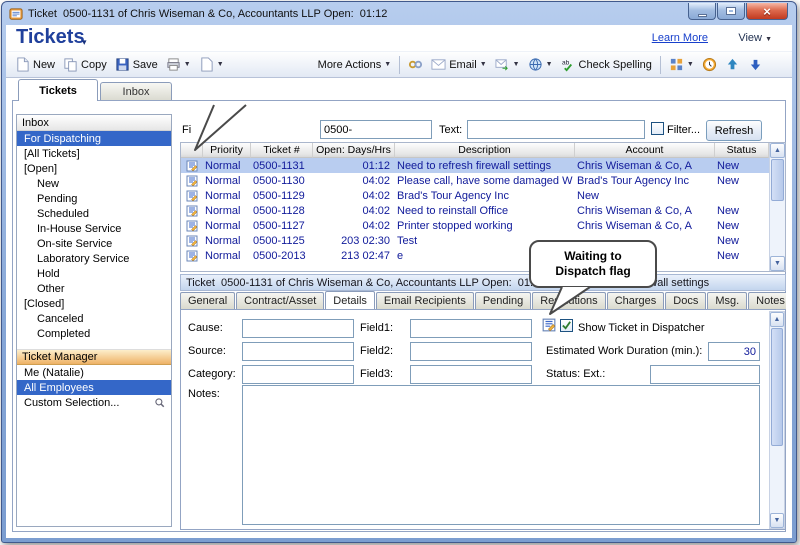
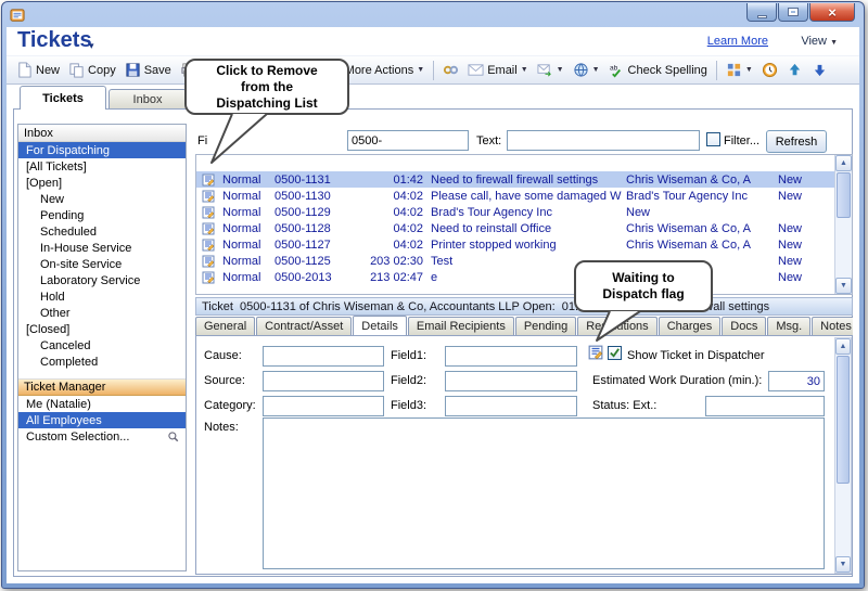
- Ticket 0500-1131 of Chris Wiseman & Co, Accountants LLP Open: 01:12
  ×
  Tickets
  ▾
  Learn More
  View
  New
  Copy
  Save
  More Actions
  Email
  Check Spelling
  Tickets
  Inbox
  Inbox
  For Dispatching
  [All Tickets]
  [Open]
  New
  Pending
  Scheduled
  In-House Service
  On-site Service
  Laboratory Service
  Hold
  Other
  [Closed]
  Canceled
  Completed
  Ticket Manager
  Me (Natalie)
  All Employees
  Custom Selection...
  Fi
  0500-
  Text:
  Filter...
  Refresh
- Priority
- Ticket #
- Open: Days/Hrs
- Description
- Account
- Status
  Normal
  0500-1131
- 01:12
+ 01:42
- Need to refresh firewall settings
+ Need to firewall firewall settings
  Chris Wiseman & Co, A
  New
  Normal
  0500-1130
  04:02
  Please call, have some damaged W
  Brad's Tour Agency Inc
  New
  Normal
  0500-1129
  04:02
  Brad's Tour Agency Inc
  New
  Normal
  0500-1128
  04:02
  Need to reinstall Office
  Chris Wiseman & Co, A
  New
  Normal
  0500-1127
  04:02
  Printer stopped working
  Chris Wiseman & Co, A
  New
  Normal
  0500-1125
  203 02:30
  Test
  New
  Normal
  0500-2013
  213 02:47
  e
  New
  Ticket 0500-1131 of Chris Wiseman & Co, Accountants LLP Open: 01all settings
  General
  Contract/Asset
  Details
  Email Recipients
  Pending
  Reutions
  Charges
  Docs
  Msg.
  Notes
  Cause:
  Field1:
  Show Ticket in Dispatcher
  Source:
  Field2:
  Estimated Work Duration (min.):
  30
  Category:
  Field3:
  Status: Ext.:
  Notes:
+ Click to Remove
+ from the
+ Dispatching List
  Waiting to
  Dispatch flag
